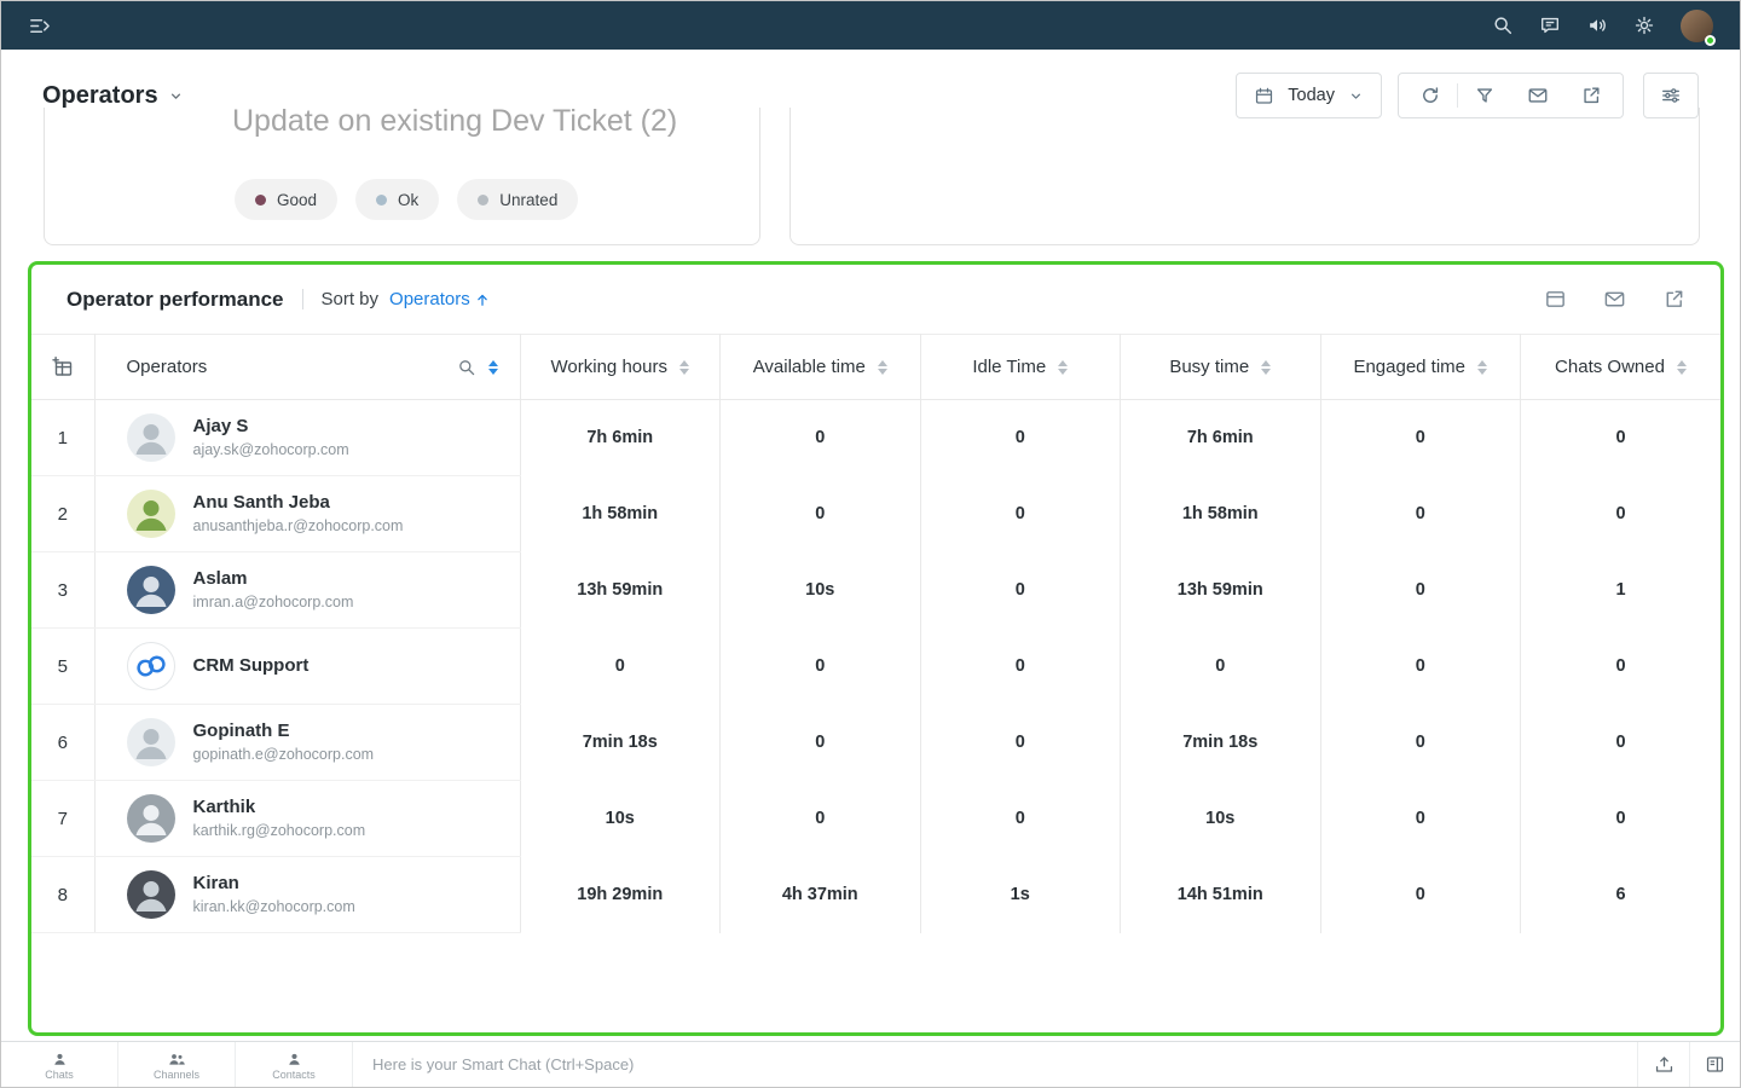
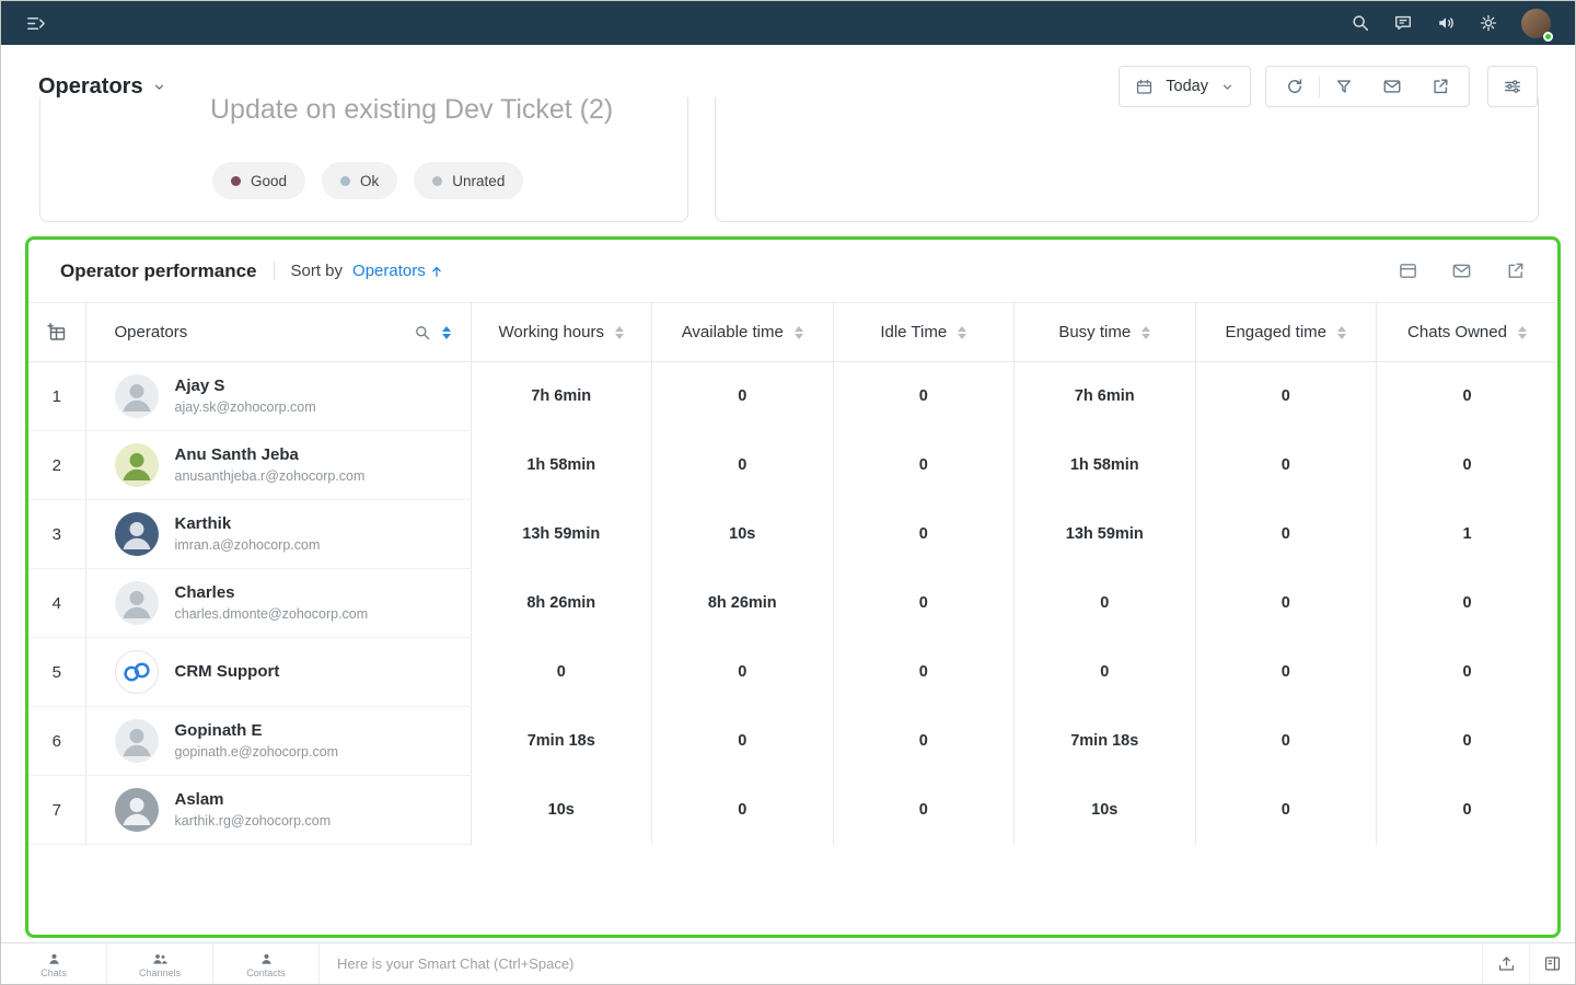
  Update on existing Dev Ticket (2)
  Good
  Ok
  Unrated
  Operators
  Today
  Operator performance
  Sort by
  Operators
  	Operators	Working hours	Available time	Idle Time	Busy time	Engaged time	Chats Owned
  1	Ajay Sajay.sk@zohocorp.com	7h 6min	0	0	7h 6min	0	0
  2	Anu Santh Jebaanusanthjeba.r@zohocorp.com	1h 58min	0	0	1h 58min	0	0
- 3	Aslamimran.a@zohocorp.com	13h 59min	10s	0	13h 59min	0	1
+ 3	Karthikimran.a@zohocorp.com	13h 59min	10s	0	13h 59min	0	1
+ 4	Charlescharles.dmonte@zohocorp.com	8h 26min	8h 26min	0	0	0	0
  5	CRM Support	0	0	0	0	0	0
  6	Gopinath Egopinath.e@zohocorp.com	7min 18s	0	0	7min 18s	0	0
- 7	Karthikkarthik.rg@zohocorp.com	10s	0	0	10s	0	0
+ 7	Aslamkarthik.rg@zohocorp.com	10s	0	0	10s	0	0
- 8	Kirankiran.kk@zohocorp.com	19h 29min	4h 37min	1s	14h 51min	0	6
  Chats
  Channels
  Contacts
  Here is your Smart Chat (Ctrl+Space)
